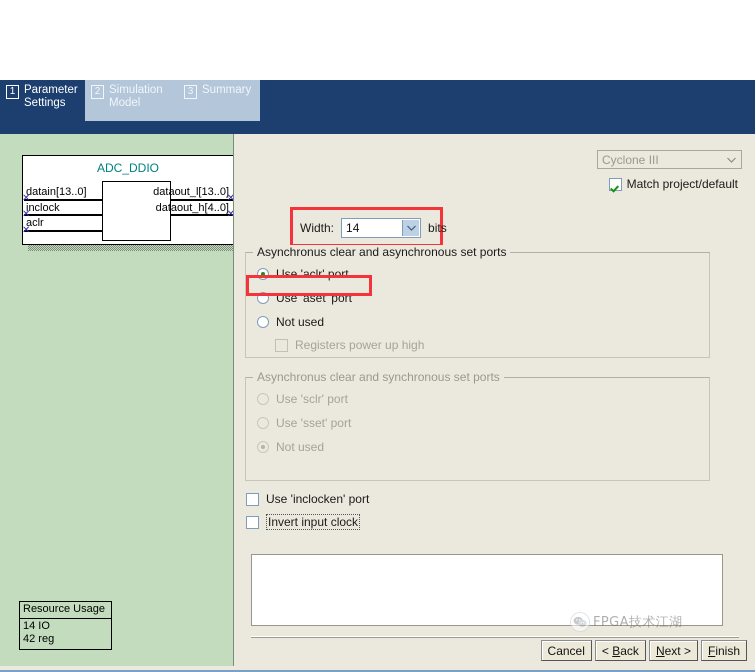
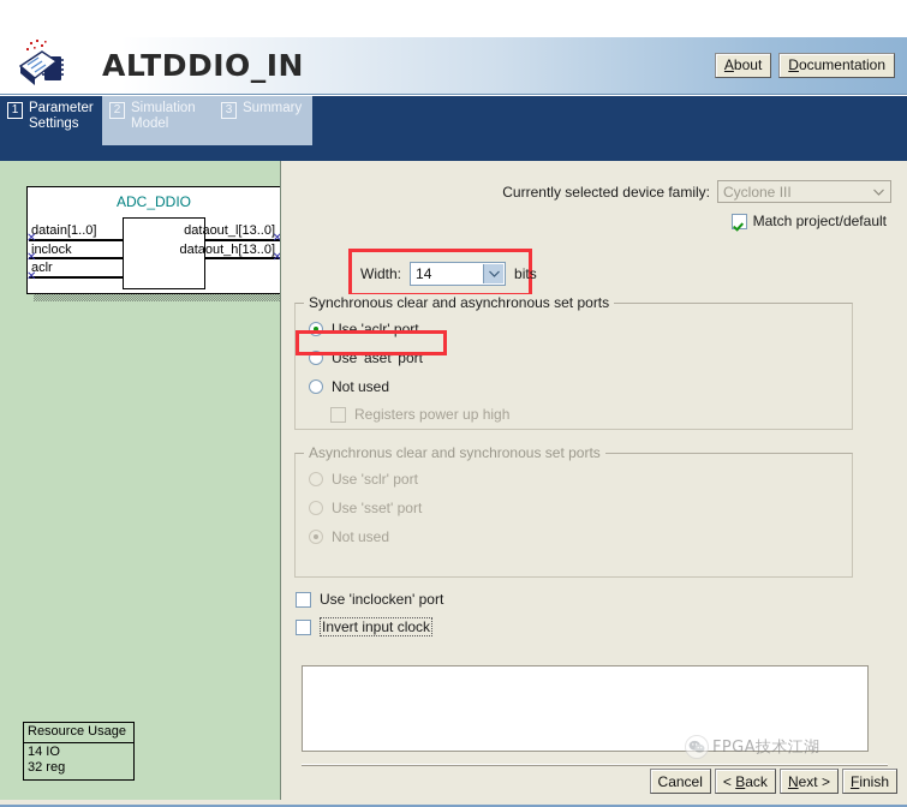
+ ALTDDIO_IN
+ About
+ Documentation
  1
  Parameter
  Settings
  2
  Simulation
  Model
  3
  Summary
  ADC_DDIO
- datain[13..0]
+ datain[1..0]
  inclock
  aclr
  ✕
  ✕
  ✕
  dataout_l[13..0]
- dataout_h[4..0]
+ dataout_h[13..0]
  ✕
  ✕
  Resource Usage
  14 IO
- 42 reg
+ 32 reg
+ Currently selected device family:
  Cyclone III
  Match project/default
  Width:
  14
  bits
- Asynchronus clear and asynchronous set ports
+ Synchronous clear and asynchronous set ports
  Use 'aclr' port
  Use 'aset' port
  Not used
  Registers power up high
  Asynchronus clear and synchronous set ports
  Use 'sclr' port
  Use 'sset' port
  Not used
  Use 'inclocken' port
  Invert input clock
  Cancel
  <
  B
  ack
  N
  ext >
  F
  inish
  FPGA技术江湖
